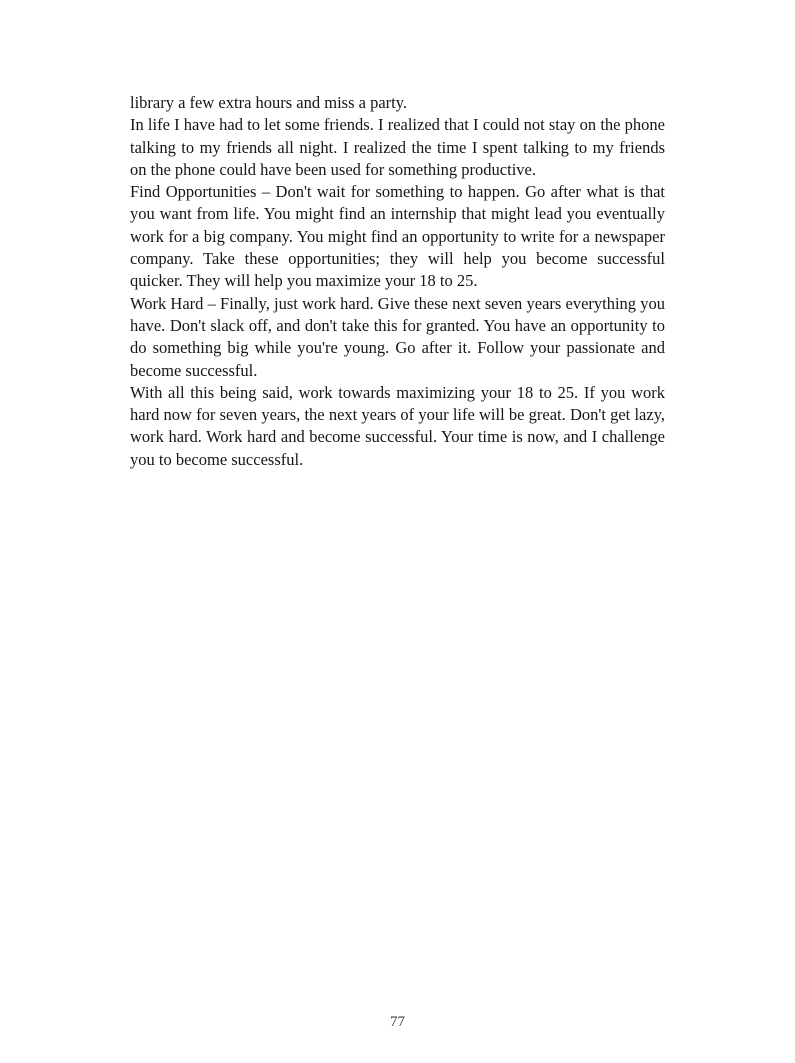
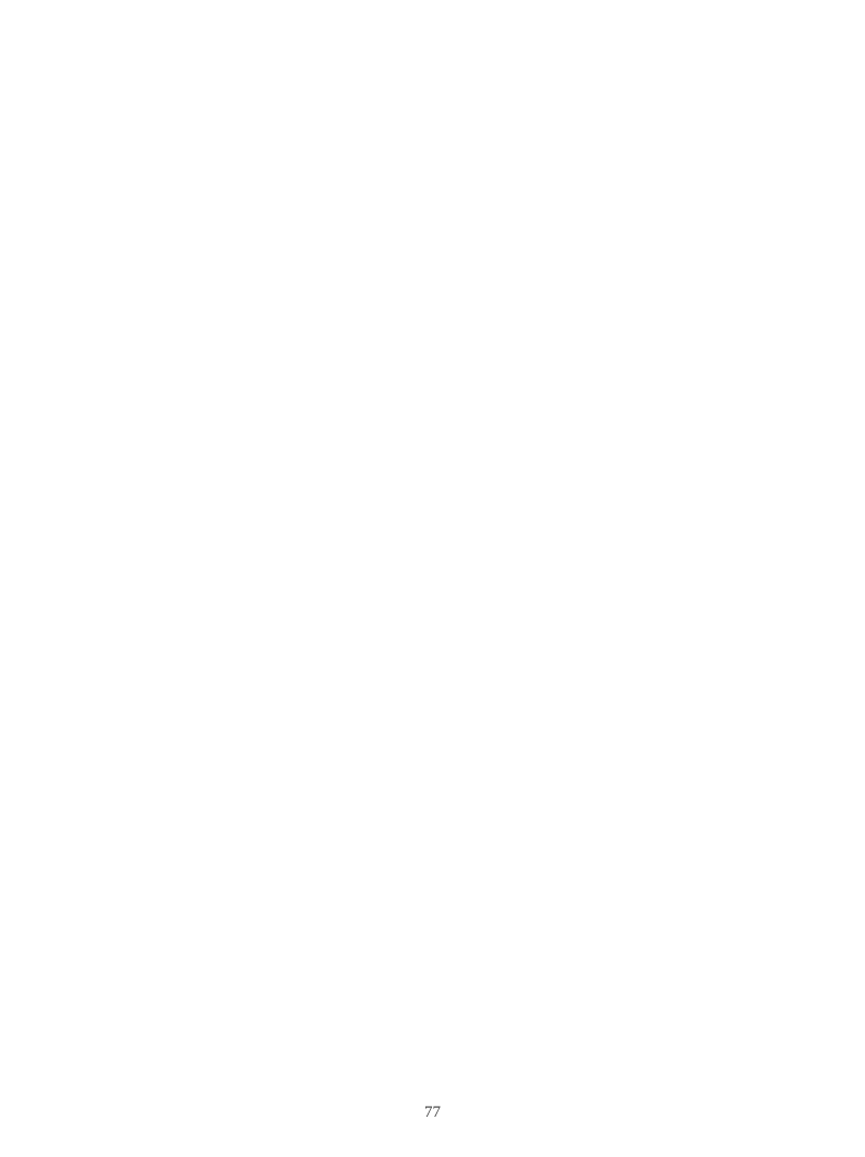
- library a few extra hours and miss a party.
- In life I have had to let some friends. I realized that I could not stay on the phone talking to my friends all night. I realized the time I spent talking to my friends on the phone could have been used for something productive.
- Find Opportunities – Don't wait for something to happen. Go after what is that you want from life. You might find an internship that might lead you eventually work for a big company. You might find an opportunity to write for a newspaper company. Take these opportunities; they will help you become successful quicker. They will help you maximize your 18 to 25.
- Work Hard – Finally, just work hard. Give these next seven years everything you have. Don't slack off, and don't take this for granted. You have an opportunity to do something big while you're young. Go after it. Follow your passionate and become successful.
- With all this being said, work towards maximizing your 18 to 25. If you work hard now for seven years, the next years of your life will be great. Don't get lazy, work hard. Work hard and become successful. Your time is now, and I challenge you to become successful.
  77
